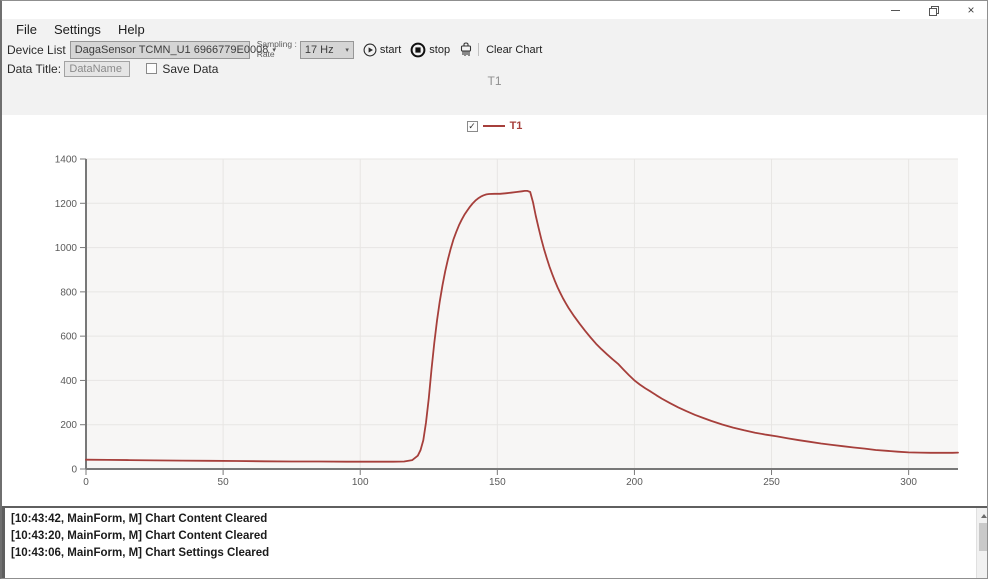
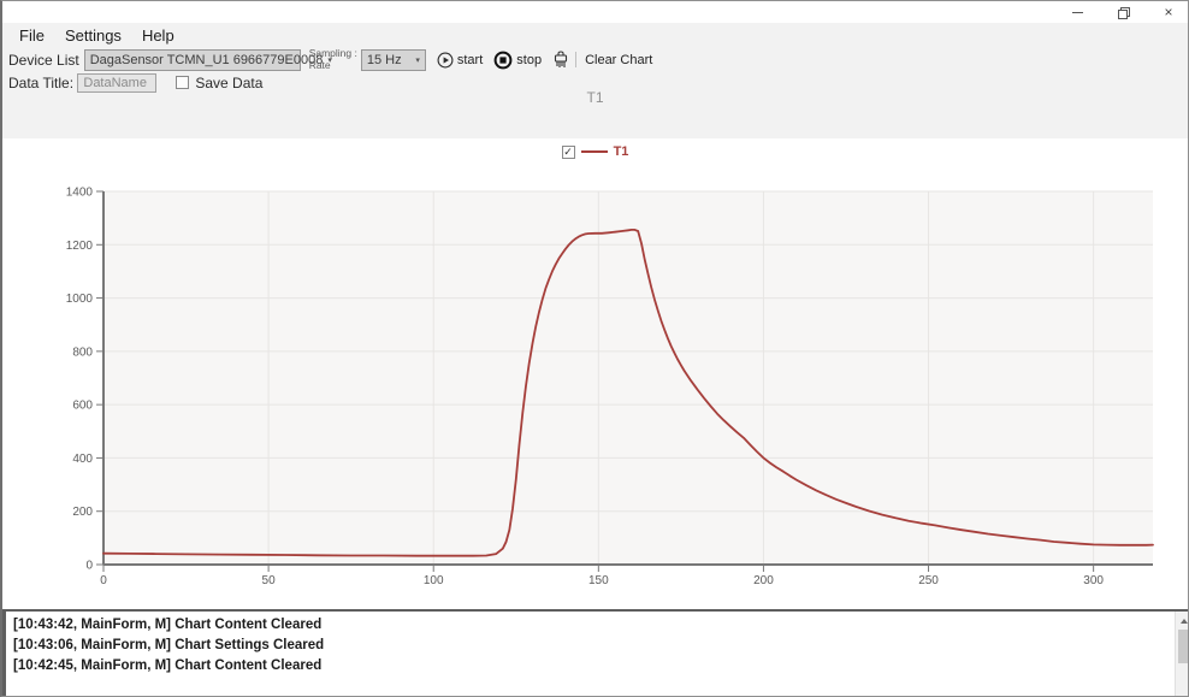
  ×
  File
  Settings
  Help
  Device List
  DagaSensor TCMN_U1 6966779E0008
  Sampling :
  Rate
- 17 Hz
+ 15 Hz
  start
  stop
  Clear Chart
  Data Title:
  DataName
  Save Data
  T1
  T1
  0
  200
  400
  600
  800
  1000
  1200
  1400
  0
  50
  100
  150
  200
  250
  300
  [10:43:42, MainForm, M] Chart Content Cleared
- [10:43:20, MainForm, M] Chart Content Cleared
  [10:43:06, MainForm, M] Chart Settings Cleared
+ [10:42:45, MainForm, M] Chart Content Cleared
